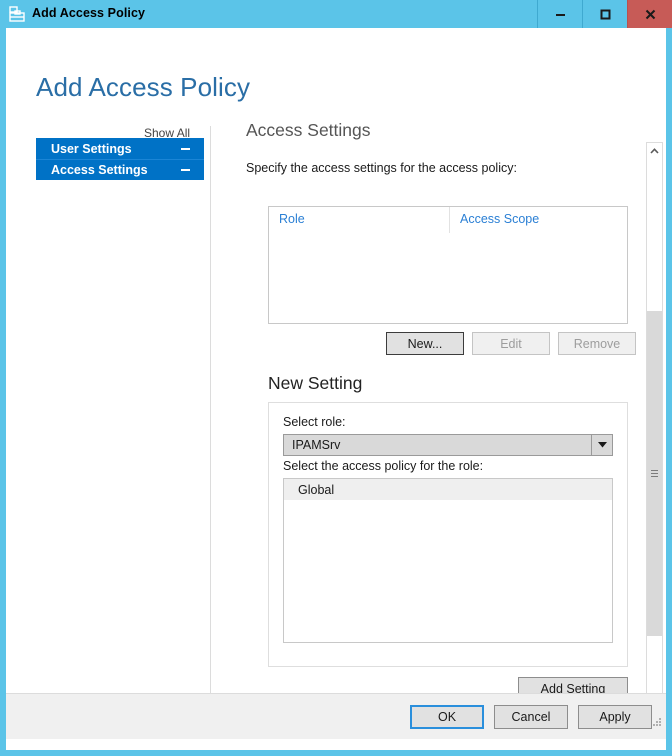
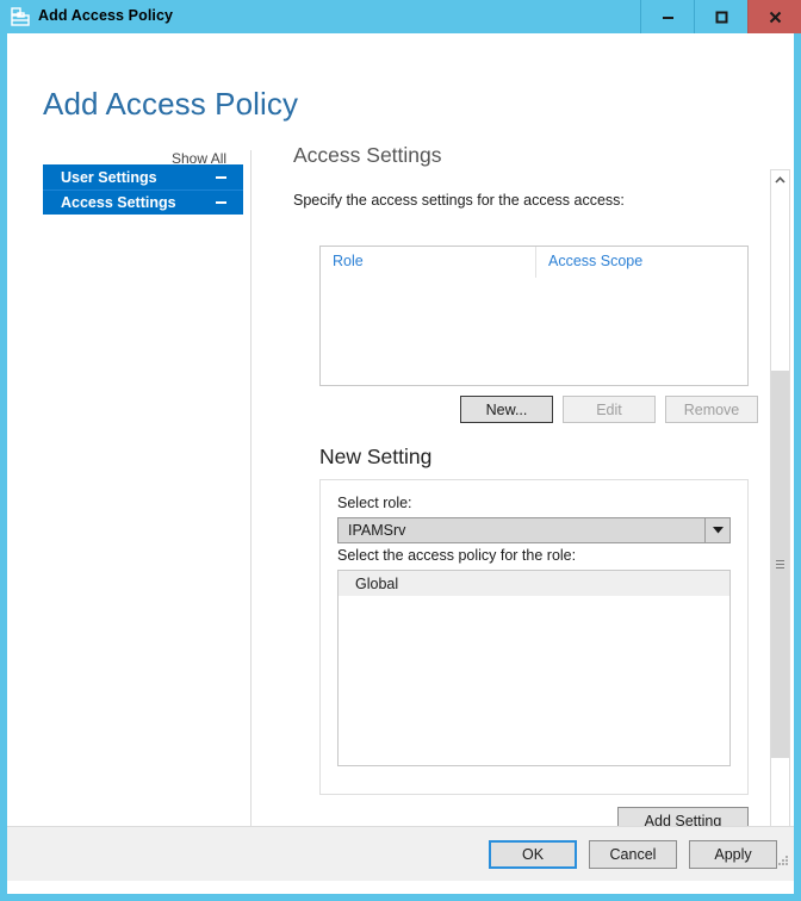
  Add Access Policy
  Add Access Policy
  Show All
  User Settings
  Access Settings
  Access Settings
- Specify the access settings for the access policy:
+ Specify the access settings for the access access:
  Role
  Access Scope
  New...
  Edit
  Remove
  New Setting
  Select role:
  IPAMSrv
  Select the access policy for the role:
  Global
  Add Setting
  OK
  Cancel
  Apply
